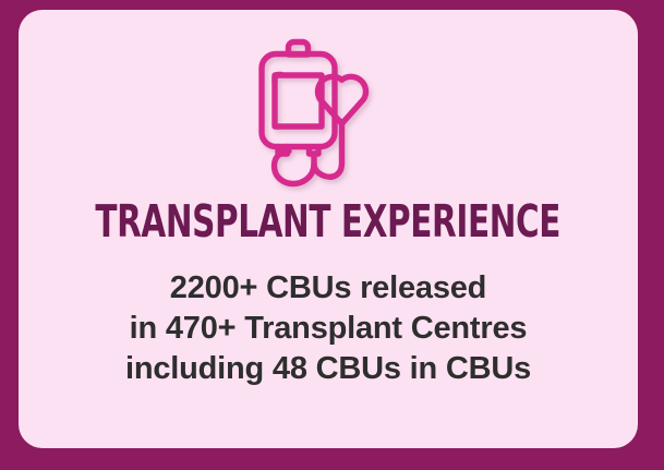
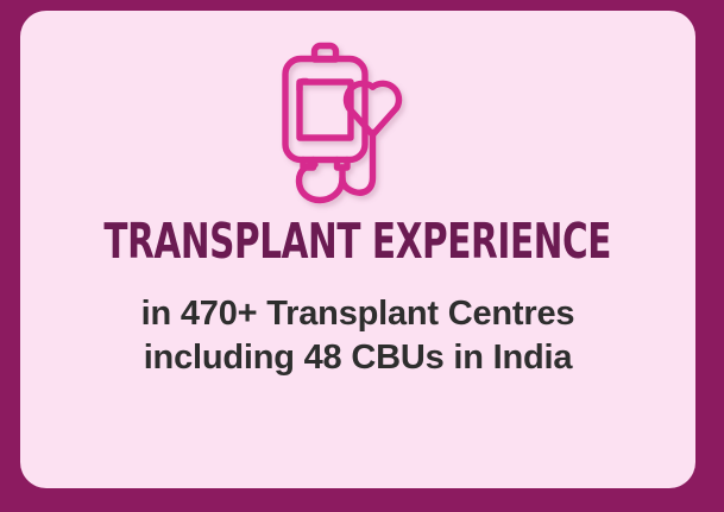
  TRANSPLANT EXPERIENCE
- 2200+ CBUs released
  in 470+ Transplant Centres
- including 48 CBUs in CBUs
+ including 48 CBUs in India
